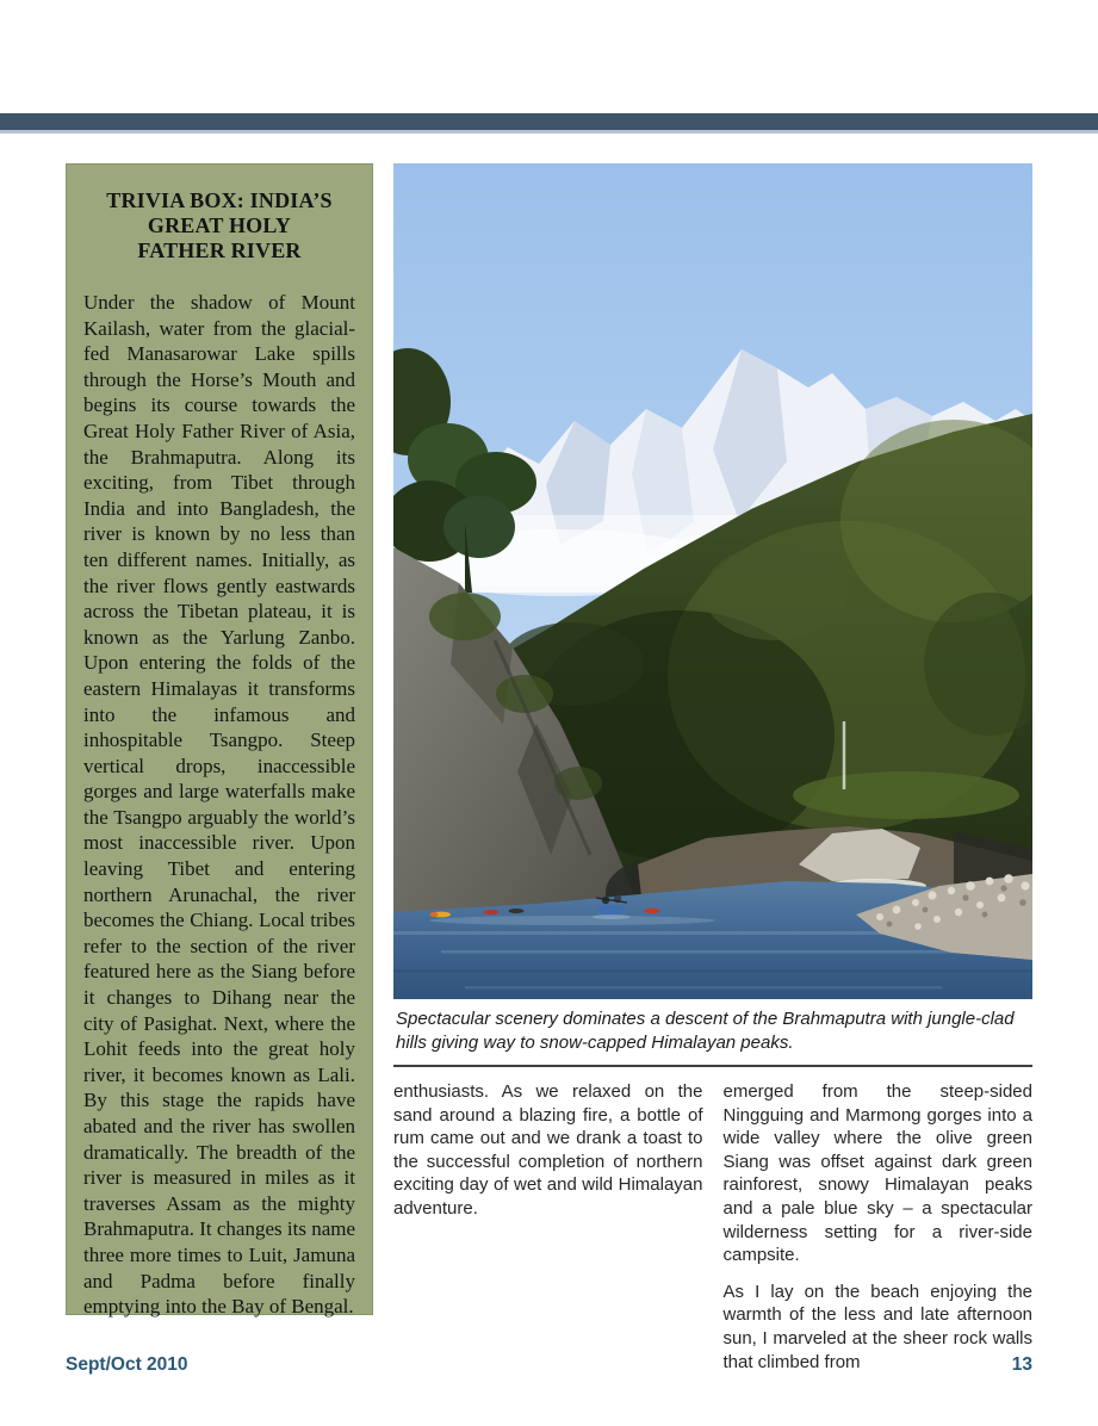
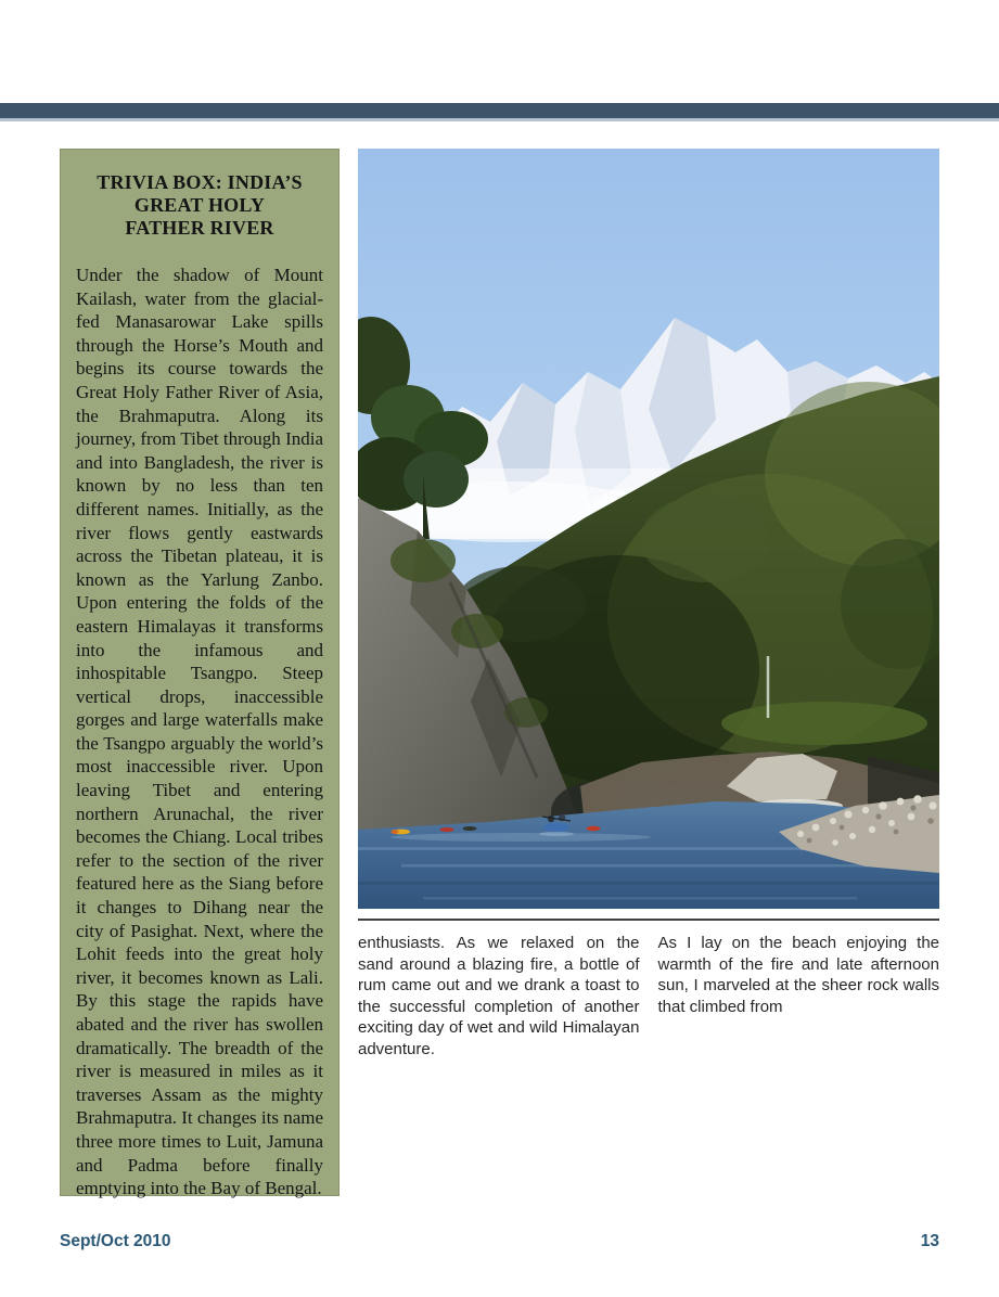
  TRIVIA BOX: INDIA’S
  GREAT HOLY
  FATHER RIVER
- Under the shadow of Mount Kailash, water from the glacial-fed Manasarowar Lake spills through the Horse’s Mouth and begins its course towards the Great Holy Father River of Asia, the Brahmaputra. Along its exciting, from Tibet through India and into Bangladesh, the river is known by no less than ten different names. Initially, as the river flows gently eastwards across the Tibetan plateau, it is known as the Yarlung Zanbo. Upon entering the folds of the eastern Himalayas it transforms into the infamous and inhospitable Tsangpo. Steep vertical drops, inaccessible gorges and large waterfalls make the Tsangpo arguably the world’s most inaccessible river. Upon leaving Tibet and entering northern Arunachal, the river becomes the Chiang. Local tribes refer to the section of the river featured here as the Siang before it changes to Dihang near the city of Pasighat. Next, where the Lohit feeds into the great holy river, it becomes known as Lali. By this stage the rapids have abated and the river has swollen dramatically. The breadth of the river is measured in miles as it traverses Assam as the mighty Brahmaputra. It changes its name three more times to Luit, Jamuna and Padma before finally emptying into the Bay of Bengal.
+ Under the shadow of Mount Kailash, water from the glacial-fed Manasarowar Lake spills through the Horse’s Mouth and begins its course towards the Great Holy Father River of Asia, the Brahmaputra. Along its journey, from Tibet through India and into Bangladesh, the river is known by no less than ten different names. Initially, as the river flows gently eastwards across the Tibetan plateau, it is known as the Yarlung Zanbo. Upon entering the folds of the eastern Himalayas it transforms into the infamous and inhospitable Tsangpo. Steep vertical drops, inaccessible gorges and large waterfalls make the Tsangpo arguably the world’s most inaccessible river. Upon leaving Tibet and entering northern Arunachal, the river becomes the Chiang. Local tribes refer to the section of the river featured here as the Siang before it changes to Dihang near the city of Pasighat. Next, where the Lohit feeds into the great holy river, it becomes known as Lali. By this stage the rapids have abated and the river has swollen dramatically. The breadth of the river is measured in miles as it traverses Assam as the mighty Brahmaputra. It changes its name three more times to Luit, Jamuna and Padma before finally emptying into the Bay of Bengal.
- Spectacular scenery dominates a descent of the Brahmaputra with jungle-clad hills giving way to snow-capped Himalayan peaks.
- enthusiasts. As we relaxed on the sand around a blazing fire, a bottle of rum came out and we drank a toast to the successful completion of northern exciting day of wet and wild Himalayan adventure.
+ enthusiasts. As we relaxed on the sand around a blazing fire, a bottle of rum came out and we drank a toast to the successful completion of another exciting day of wet and wild Himalayan adventure.
- emerged from the steep-sided Ningguing and Marmong gorges into a wide valley where the olive green Siang was offset against dark green rainforest, snowy Himalayan peaks and a pale blue sky – a spectacular wilderness setting for a river-side campsite.
- As I lay on the beach enjoying the warmth of the less and late afternoon sun, I marveled at the sheer rock walls that climbed from
+ As I lay on the beach enjoying the warmth of the fire and late afternoon sun, I marveled at the sheer rock walls that climbed from
  Sept/Oct 2010
  13
